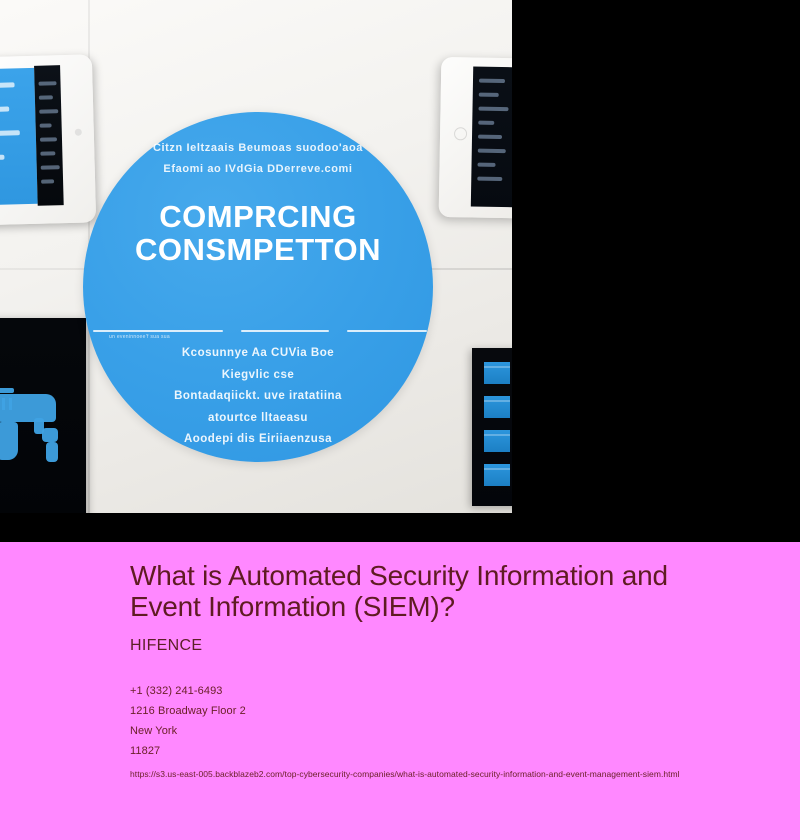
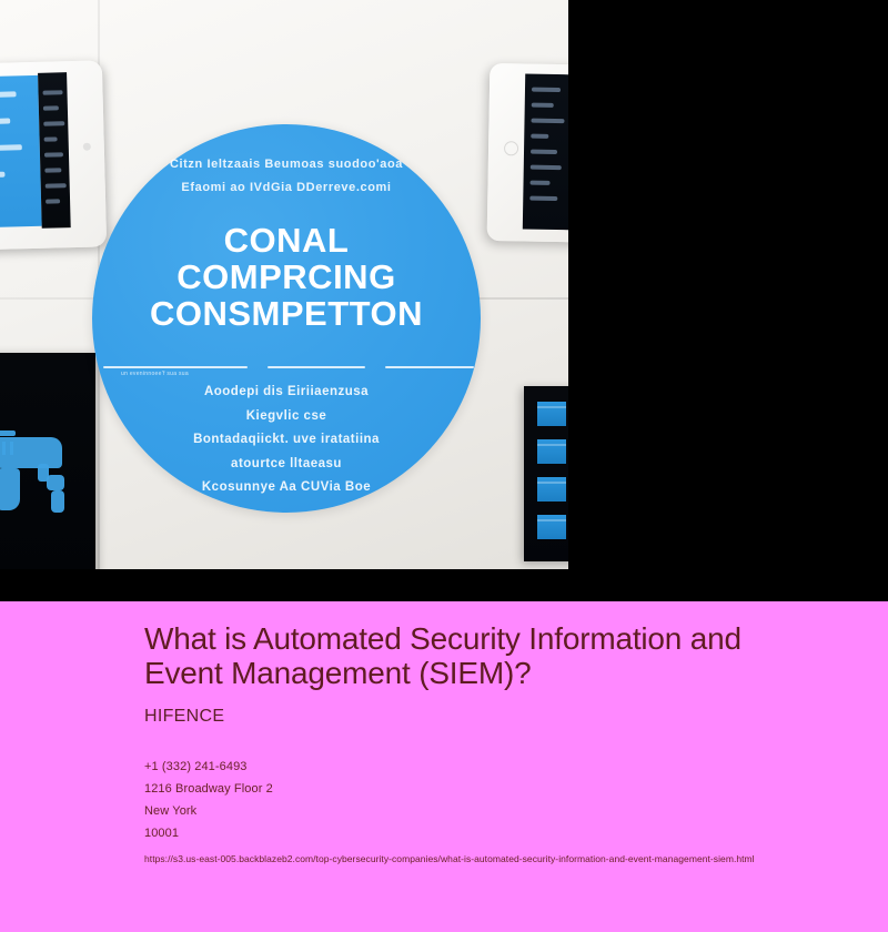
  Citzn Ieltzaais Beumoas suodoo'aoa
  Efaomi ao IVdGia DDerreve.comi
+ CONAL
  COMPRCING
  CONSMPETTON
- Kcosunnye Aa CUVia Boe
+ Aoodepi dis Eiriiaenzusa
  Kiegvlic cse
  Bontadaqiickt. uve iratatiina
  atourtce lltaeasu
- Aoodepi dis Eiriiaenzusa
+ Kcosunnye Aa CUVia Boe
- What is Automated Security Information and Event Information (SIEM)?
+ What is Automated Security Information and Event Management (SIEM)?
  HIFENCE
  +1 (332) 241-6493
  1216 Broadway Floor 2
  New York
- 11827
+ 10001
  https://s3.us-east-005.backblazeb2.com/top-cybersecurity-companies/what-is-automated-security-information-and-event-management-siem.html
